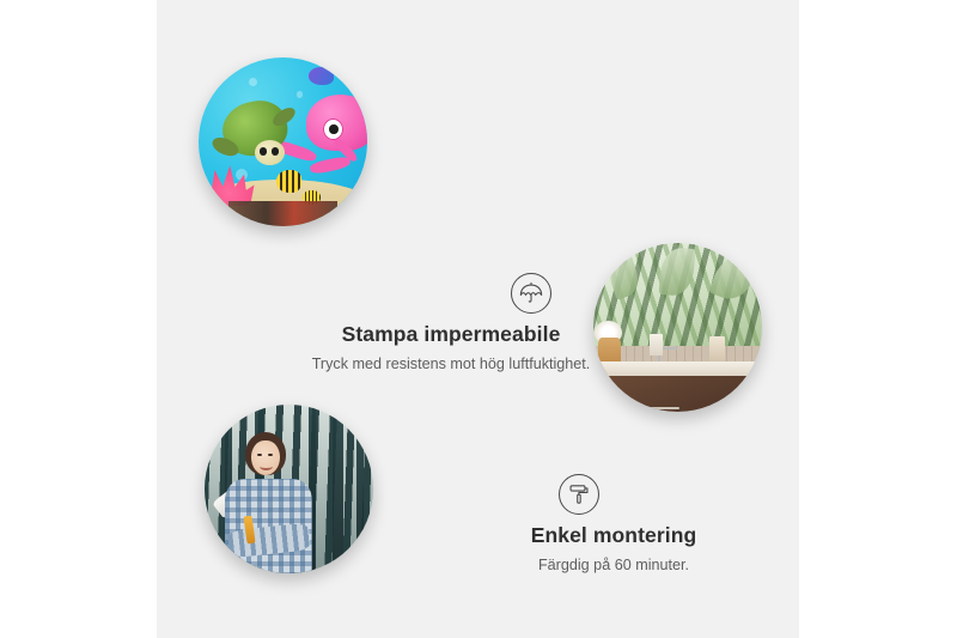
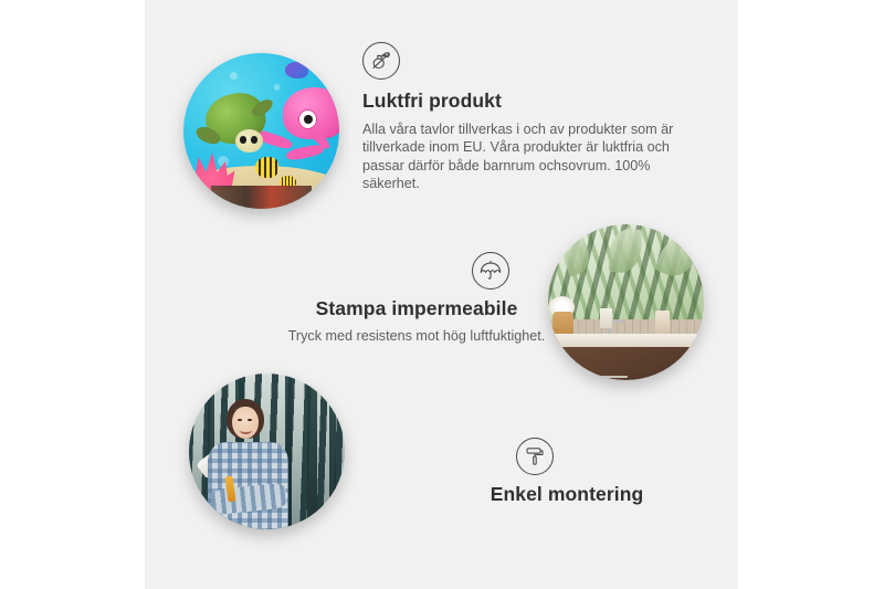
+ Luktfri produkt
+ Alla våra tavlor tillverkas i och av produkter som är tillverkade inom EU. Våra produkter är luktfria och passar därför både barnrum ochsovrum. 100% säkerhet.
  Stampa impermeabile
  Tryck med resistens mot hög luftfuktighet.
  Enkel montering
- Färgdig på 60 minuter.
